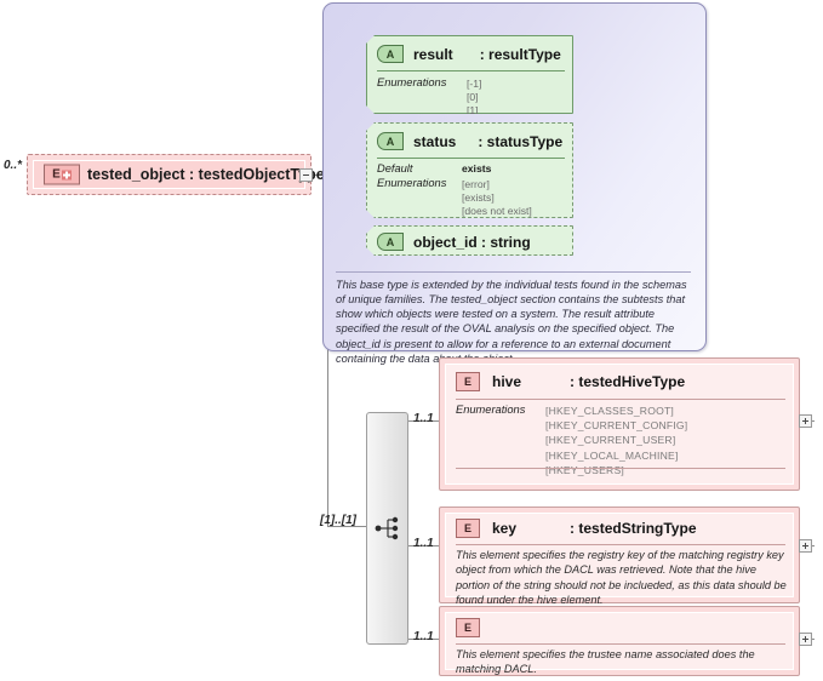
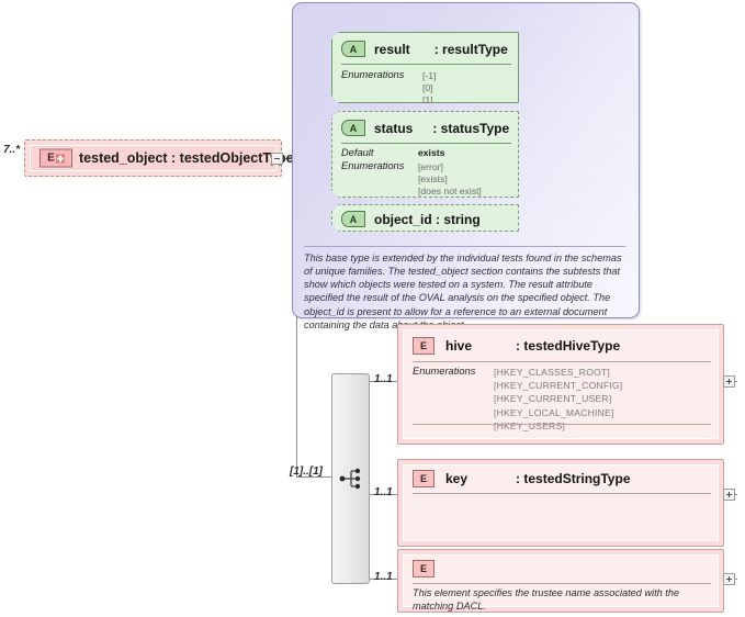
- 0..*
+ 7..*
  E
  tested_object : testedObjectTe
  A
  result
  : resultType
  Enumerations
  [-1]
  [0]
  [1]
  A
  status
  : statusType
  Default
  exists
  Enumerations
  [error]
  [exists]
  [does not exist]
  A
  object_id : string
  This base type is extended by the individual tests found in the schemas of unique families. The tested_object section contains the subtests that show which objects were tested on a system. The result attribute specified the result of the OVAL analysis on the specified object. The object_id is present to allow for a reference to an external document containing the data a
  [1]..[1]
  1..1
  E
  hive
  : testedHiveType
  Enumerations
  [HKEY_CLASSES_ROOT]
  [HKEY_CURRENT_CONFIG]
  [HKEY_CURRENT_USER]
  [HKEY_LOCAL_MACHINE]
  [HKEY_USERS]
  1..1
  E
  key
  : testedStringType
- This element specifies the registry key of the matching registry key object from which the DACL was retrieved. Note that the hive portion of the string should not be inclueded, as this data should be found under the hive element.
  1..1
  E
- This element specifies the trustee name associated does the matching DACL.
+ This element specifies the trustee name associated with the matching DACL.
